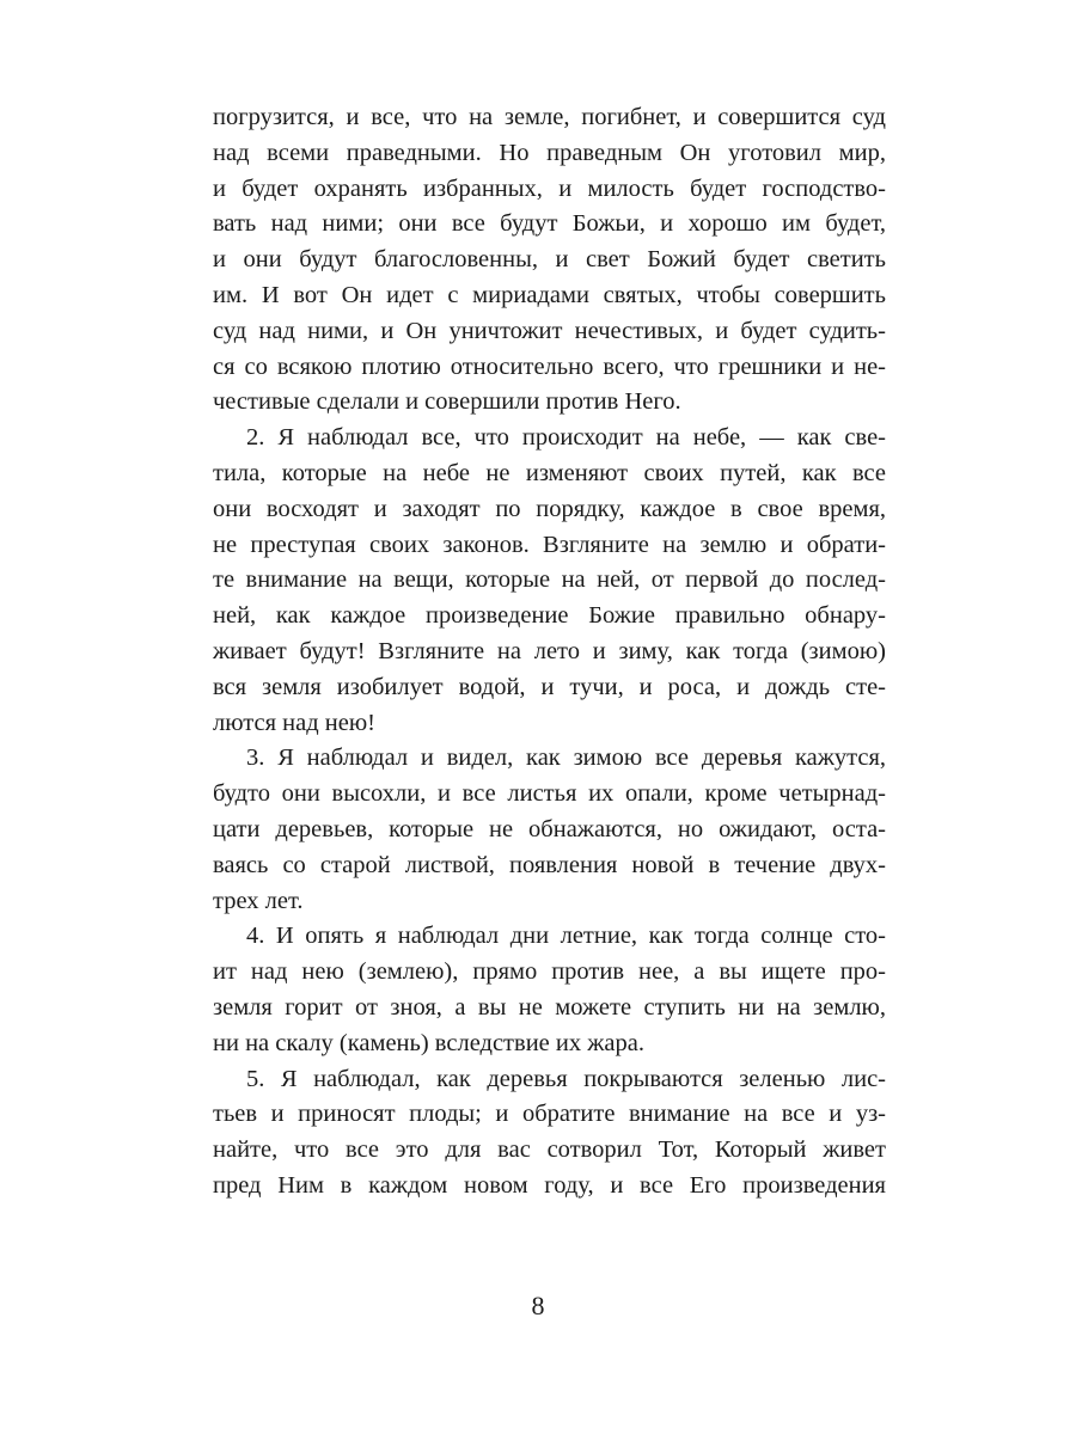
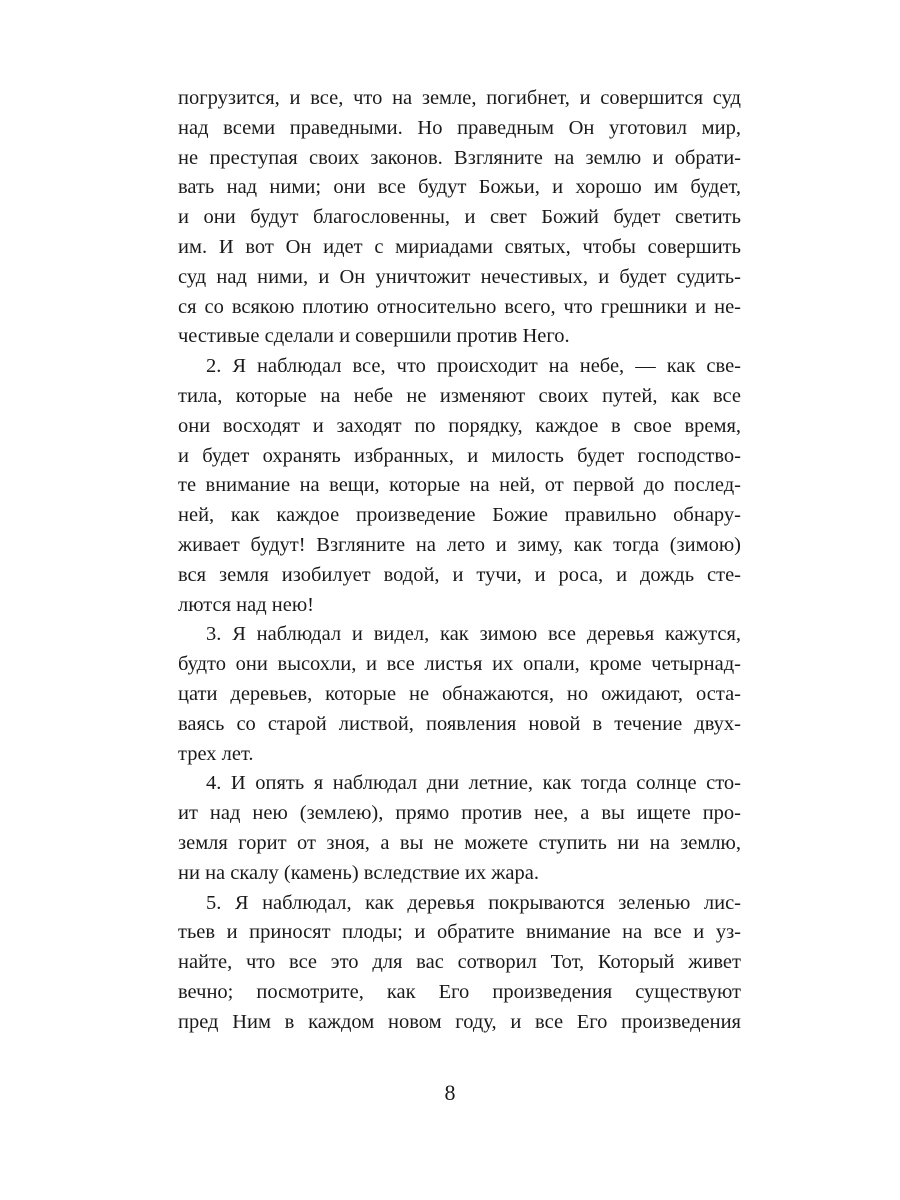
  погрузится, и все, что на земле, погибнет, и совершится суд
  над всеми праведными. Но праведным Он уготовил мир,
- и будет охранять избранных, и милость будет господство-
+ не преступая своих законов. Взгляните на землю и обрати-
  вать над ними; они все будут Божьи, и хорошо им будет,
  и они будут благословенны, и свет Божий будет светить
  им. И вот Он идет с мириадами святых, чтобы совершить
  суд над ними, и Он уничтожит нечестивых, и будет судить-
  ся со всякою плотию относительно всего, что грешники и не-
  честивые сделали и совершили против Него.
  2. Я наблюдал все, что происходит на небе, — как све-
  тила, которые на небе не изменяют своих путей, как все
  они восходят и заходят по порядку, каждое в свое время,
- не преступая своих законов. Взгляните на землю и обрати-
+ и будет охранять избранных, и милость будет господство-
  те внимание на вещи, которые на ней, от первой до послед-
  ней, как каждое произведение Божие правильно обнару-
  живает будут! Взгляните на лето и зиму, как тогда (зимою)
  вся земля изобилует водой, и тучи, и роса, и дождь сте-
  лются над нею!
  3. Я наблюдал и видел, как зимою все деревья кажутся,
  будто они высохли, и все листья их опали, кроме четырнад-
  цати деревьев, которые не обнажаются, но ожидают, оста-
  ваясь со старой листвой, появления новой в течение двух-
  трех лет.
  4. И опять я наблюдал дни летние, как тогда солнце сто-
  ит над нею (землею), прямо против нее, а вы ищете про-
  земля горит от зноя, а вы не можете ступить ни на землю,
  ни на скалу (камень) вследствие их жара.
  5. Я наблюдал, как деревья покрываются зеленью лис-
  тьев и приносят плоды; и обратите внимание на все и уз-
  найте, что все это для вас сотворил Тот, Который живет
+ вечно; посмотрите, как Его произведения существуют
  пред Ним в каждом новом году, и все Его произведения
  8
